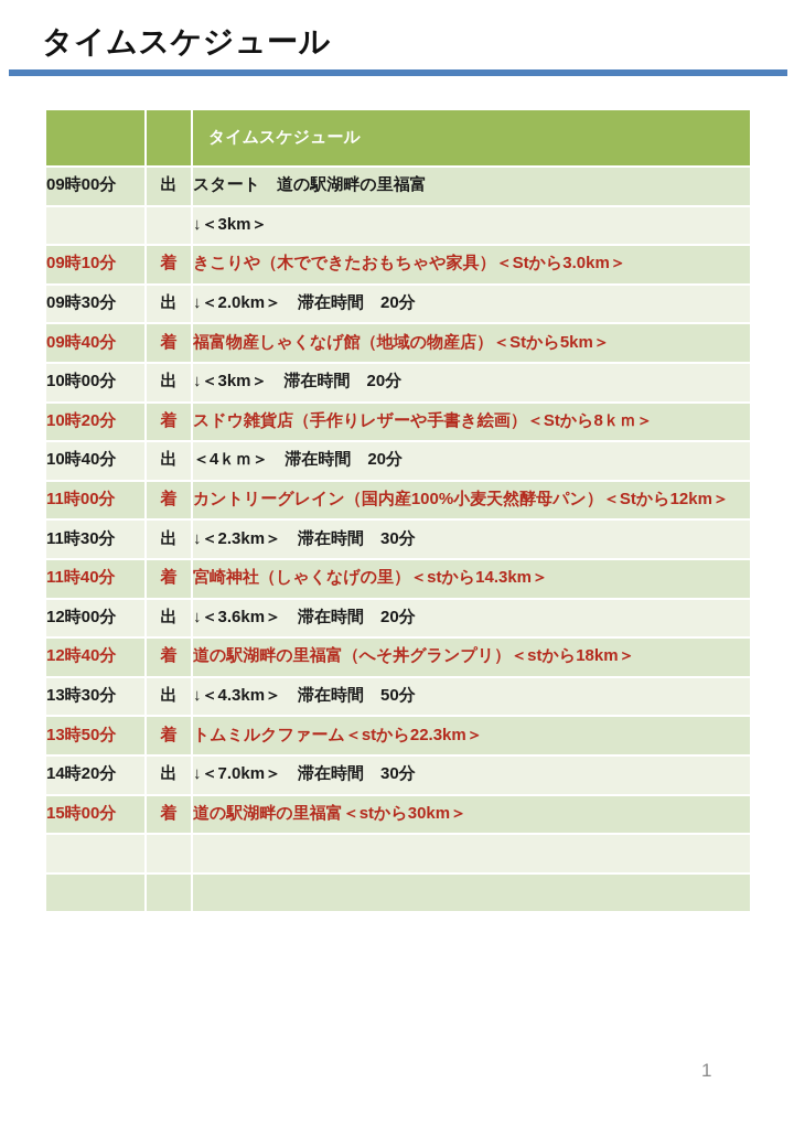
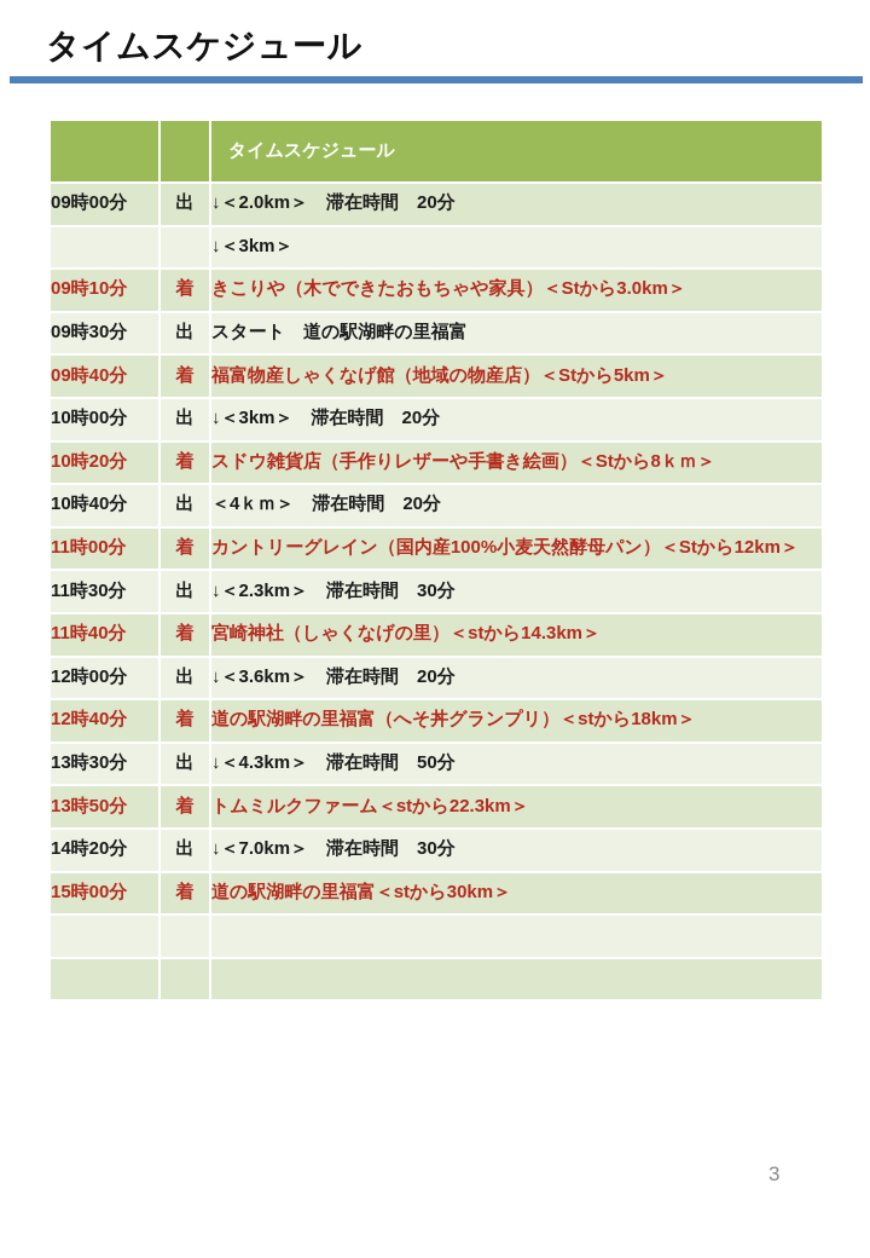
  タイムスケジュール
  		タイムスケジュール
- 09時00分	出	スタート 道の駅湖畔の里福富
+ 09時00分	出	↓＜2.0km＞ 滞在時間 20分
  		↓＜3km＞
  09時10分	着	きこりや（木でできたおもちゃや家具）＜Stから3.0km＞
- 09時30分	出	↓＜2.0km＞ 滞在時間 20分
+ 09時30分	出	スタート 道の駅湖畔の里福富
  09時40分	着	福富物産しゃくなげ館（地域の物産店）＜Stから5km＞
  10時00分	出	↓＜3km＞ 滞在時間 20分
  10時20分	着	スドウ雑貨店（手作りレザーや手書き絵画）＜Stから8ｋｍ＞
  10時40分	出	＜4ｋｍ＞ 滞在時間 20分
  11時00分	着	カントリーグレイン（国内産100%小麦天然酵母パン）＜Stから12km＞
  11時30分	出	↓＜2.3km＞ 滞在時間 30分
  11時40分	着	宮崎神社（しゃくなげの里）＜stから14.3km＞
  12時00分	出	↓＜3.6km＞ 滞在時間 20分
  12時40分	着	道の駅湖畔の里福富（へそ丼グランプリ）＜stから18km＞
  13時30分	出	↓＜4.3km＞ 滞在時間 50分
  13時50分	着	トムミルクファーム＜stから22.3km＞
  14時20分	出	↓＜7.0km＞ 滞在時間 30分
  15時00分	着	道の駅湖畔の里福富＜stから30km＞
- 1
+ 3
